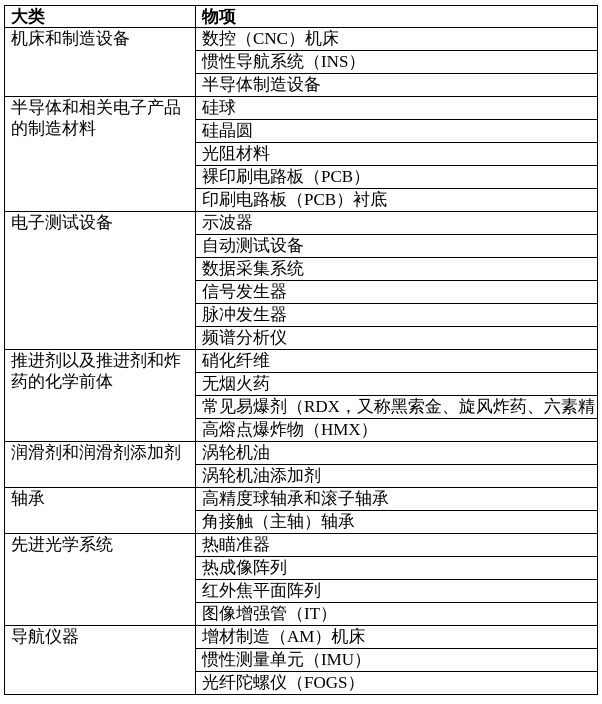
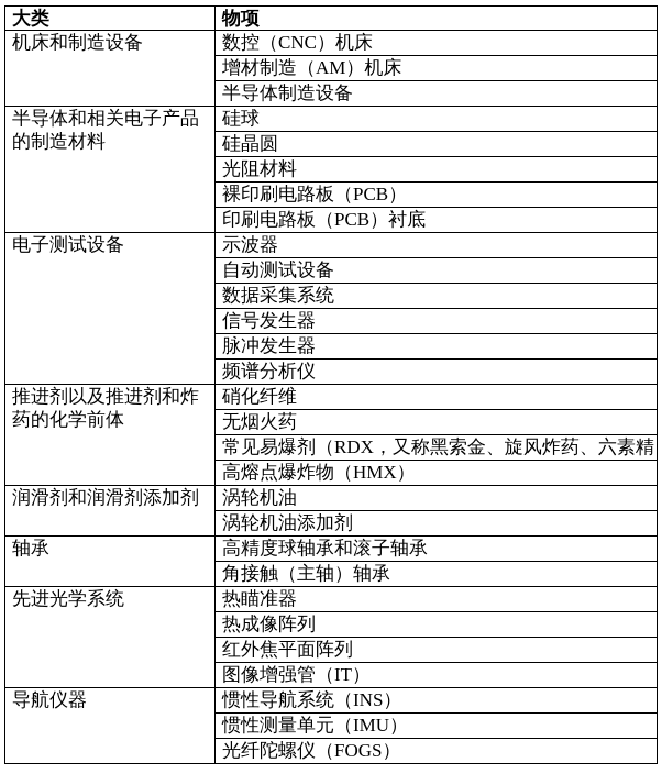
  大类	物项
  机床和制造设备	数控（CNC）机床
- 惯性导航系统（INS）
+ 增材制造（AM）机床
  半导体制造设备
  半导体和相关电子产品的制造材料	硅球
  硅晶圆
  光阻材料
  裸印刷电路板（PCB）
  印刷电路板（PCB）衬底
  电子测试设备	示波器
  自动测试设备
  数据采集系统
  信号发生器
  脉冲发生器
  频谱分析仪
  推进剂以及推进剂和炸药的化学前体	硝化纤维
  无烟火药
  常见易爆剂（RDX，又称黑索金、旋风炸药、六素精
  高熔点爆炸物（HMX）
  润滑剂和润滑剂添加剂	涡轮机油
  涡轮机油添加剂
  轴承	高精度球轴承和滚子轴承
  角接触（主轴）轴承
  先进光学系统	热瞄准器
  热成像阵列
  红外焦平面阵列
  图像增强管（IT）
- 导航仪器	增材制造（AM）机床
+ 导航仪器	惯性导航系统（INS）
  惯性测量单元（IMU）
  光纤陀螺仪（FOGS）
